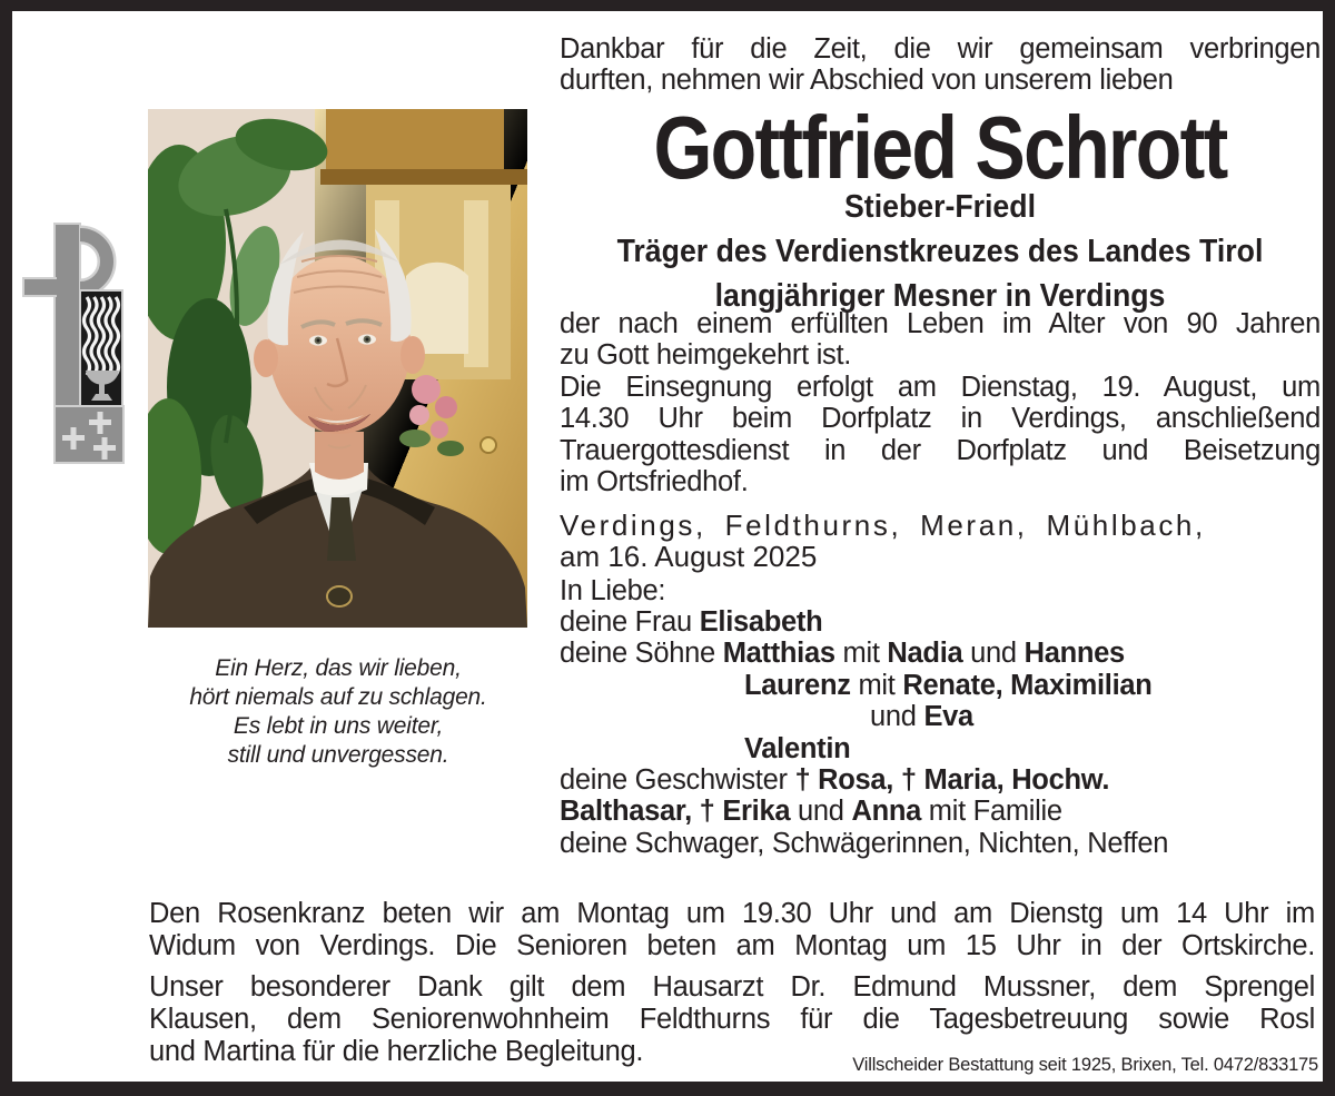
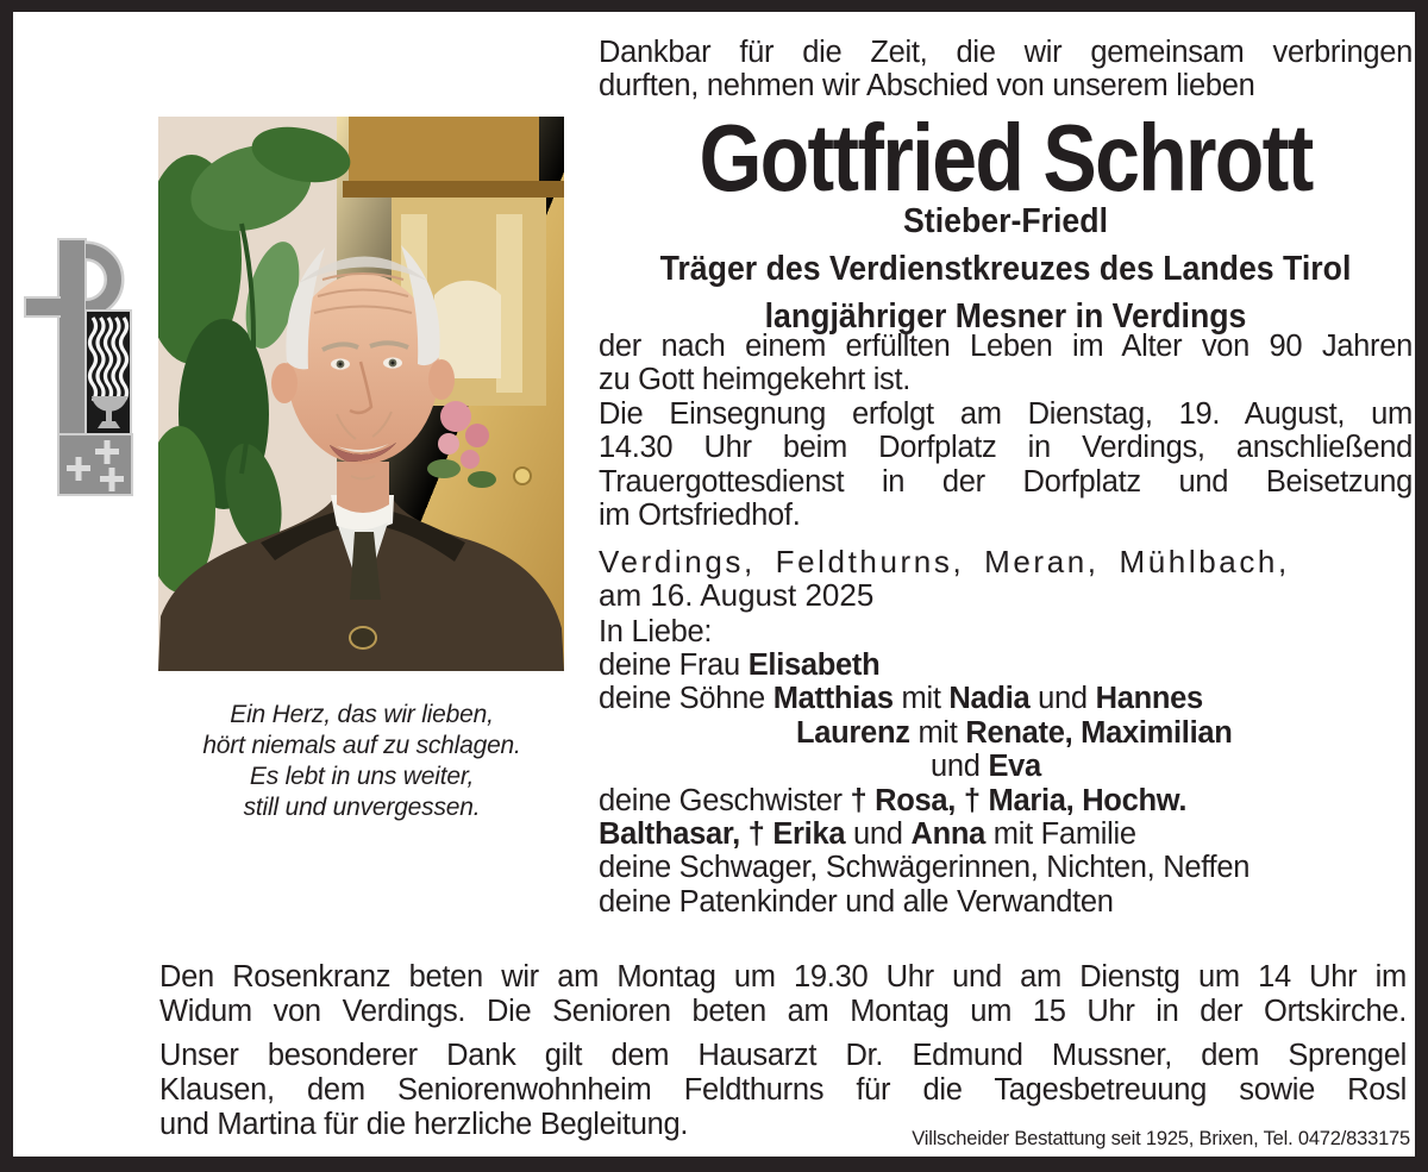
  Ein Herz, das wir lieben,
  hört niemals auf zu schlagen.
  Es lebt in uns weiter,
  still und unvergessen.
  Dankbar für die Zeit, die wir gemeinsam verbringen
  durften, nehmen wir Abschied von unserem lieben
  Gottfried Schrott
  Stieber-Friedl
  Träger des Verdienstkreuzes des Landes Tirol
  langjähriger Mesner in Verdings
  der nach einem erfüllten Leben im Alter von 90 Jahren
  zu Gott heimgekehrt ist.
  Die Einsegnung erfolgt am Dienstag, 19. August, um
  14.30 Uhr beim Dorfplatz in Verdings, anschließend
  Trauergottesdienst in der Dorfplatz und Beisetzung
  im Ortsfriedhof.
  Verdings, Feldthurns, Meran, Mühlbach,
  am 16. August 2025
  In Liebe:
  deine Frau Elisabeth
  deine Söhne Matthias mit Nadia und Hannes
  Laurenz mit Renate, Maximilian
  und Eva
- Valentin
  deine Geschwister † Rosa, † Maria, Hochw.
  Balthasar, † Erika und Anna mit Familie
  deine Schwager, Schwägerinnen, Nichten, Neffen
+ deine Patenkinder und alle Verwandten
  Den Rosenkranz beten wir am Montag um 19.30 Uhr und am Dienstg um 14 Uhr im
  Widum von Verdings. Die Senioren beten am Montag um 15 Uhr in der Ortskirche.
  Unser besonderer Dank gilt dem Hausarzt Dr. Edmund Mussner, dem Sprengel
  Klausen, dem Seniorenwohnheim Feldthurns für die Tagesbetreuung sowie Rosl
  und Martina für die herzliche Begleitung.
  Villscheider Bestattung seit 1925, Brixen, Tel. 0472/833175
